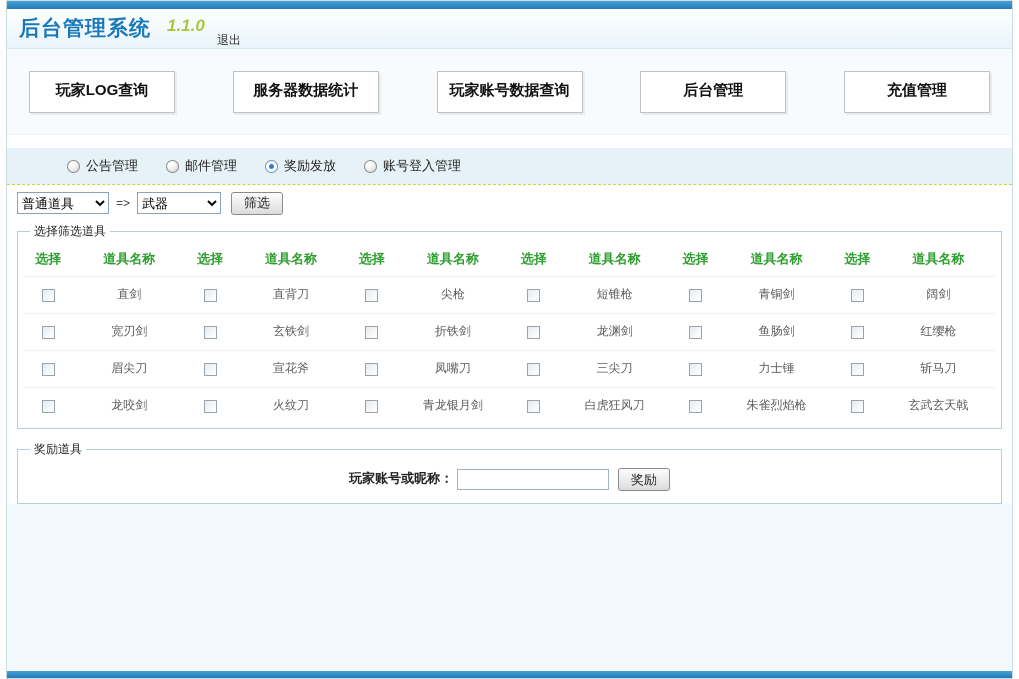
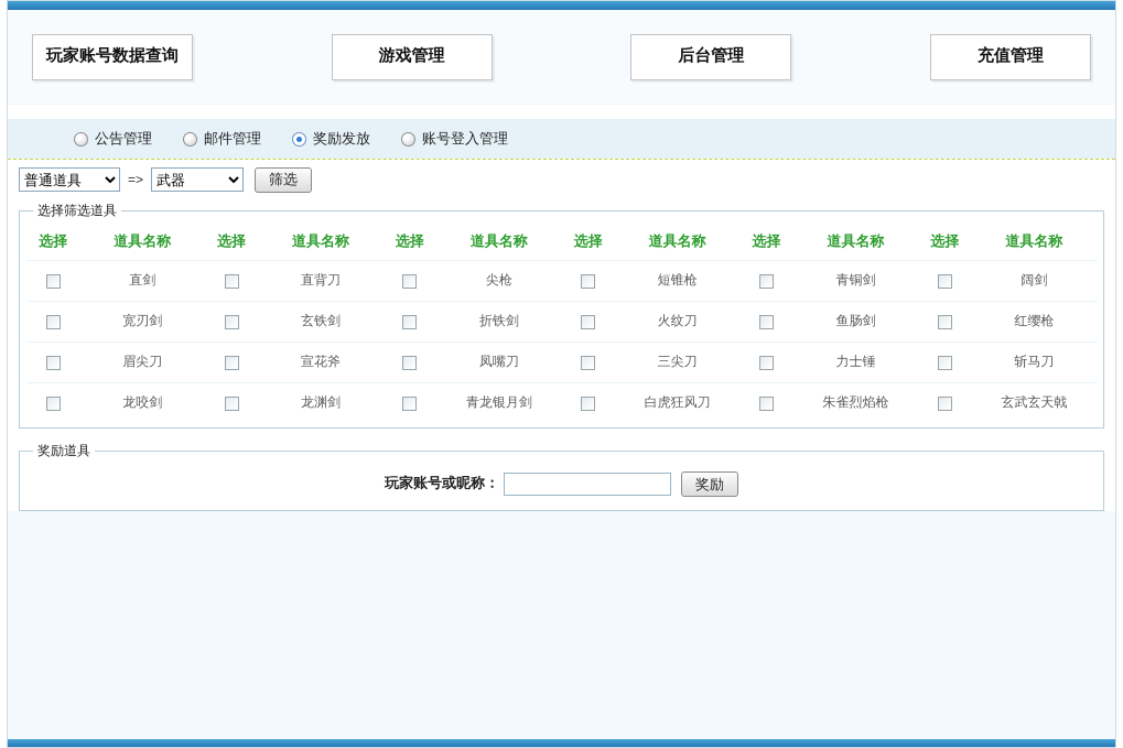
- 后台管理系统
- 1.1.0
- 退出
- 玩家LOG查询
- 服务器数据统计
  玩家账号数据查询
+ 游戏管理
  后台管理
  充值管理
  公告管理
  邮件管理
  奖励发放
  账号登入管理
  普通道具
  =>
  武器
  筛选
  选择筛选道具
  选择	道具名称	选择	道具名称	选择	道具名称	选择	道具名称	选择	道具名称	选择	道具名称
  	直剑		直背刀		尖枪		短锥枪		青铜剑		阔剑
- 	宽刃剑		玄铁剑		折铁剑		龙渊剑		鱼肠剑		红缨枪
+ 	宽刃剑		玄铁剑		折铁剑		火纹刀		鱼肠剑		红缨枪
  	眉尖刀		宣花斧		凤嘴刀		三尖刀		力士锤		斩马刀
- 	龙咬剑		火纹刀		青龙银月剑		白虎狂风刀		朱雀烈焰枪		玄武玄天戟
+ 	龙咬剑		龙渊剑		青龙银月剑		白虎狂风刀		朱雀烈焰枪		玄武玄天戟
  奖励道具
  玩家账号或昵称： 奖励
